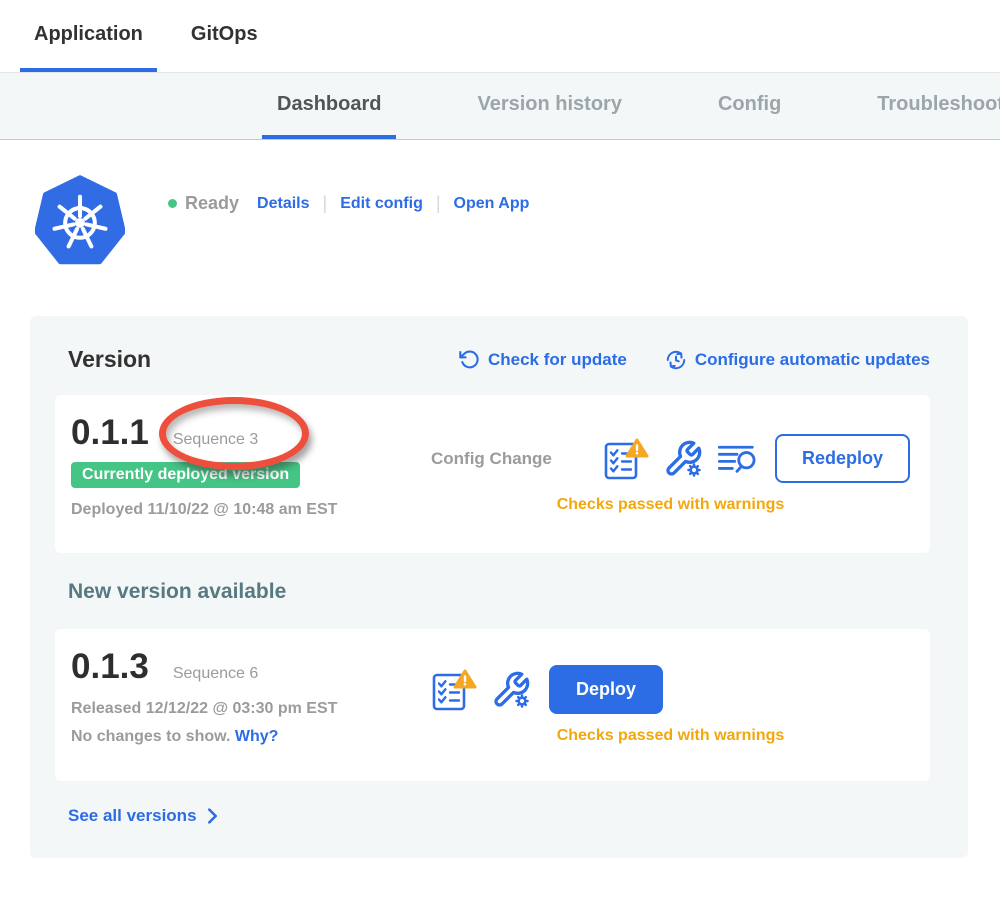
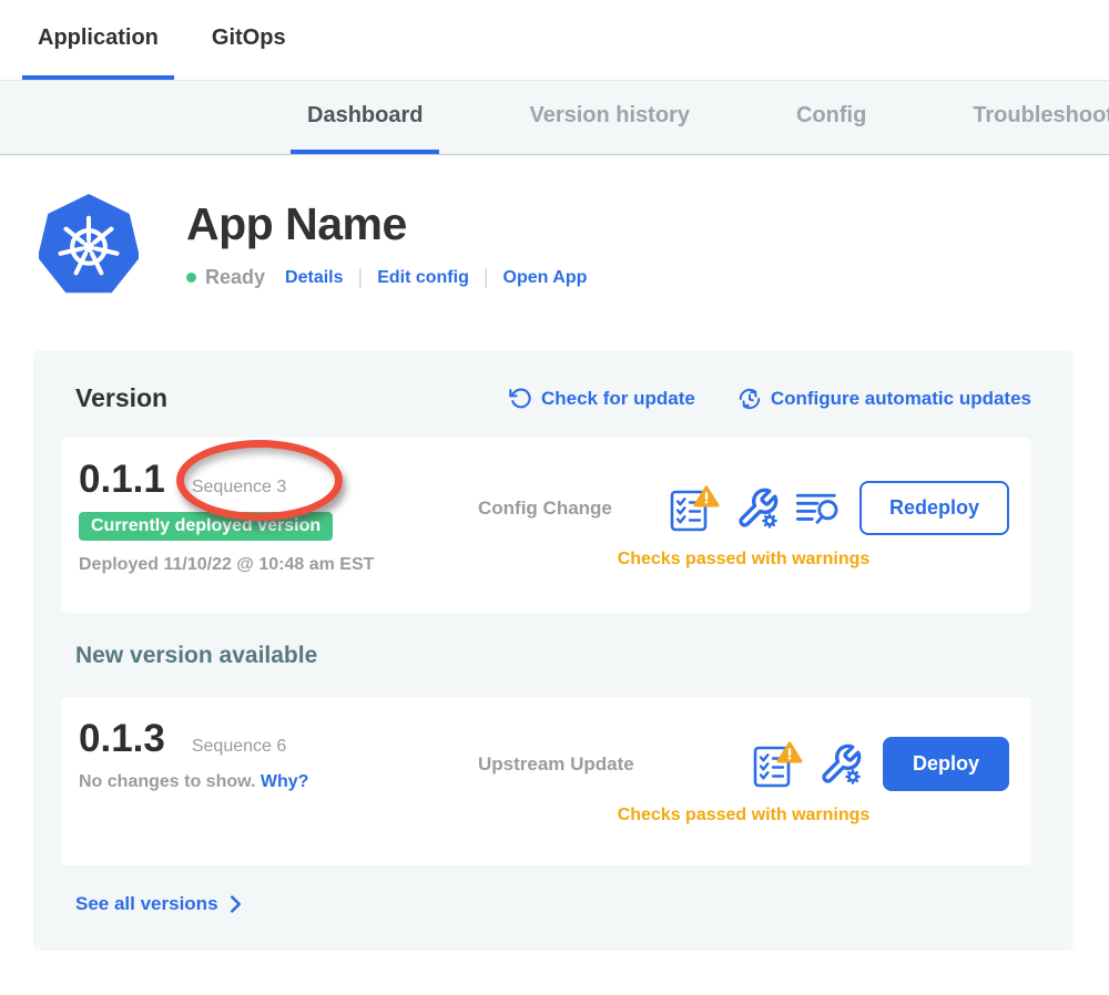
  Application
  GitOps
  Dashboard
  Version history
  Config
  Troubleshoo
+ App Name
  Ready
  Details
  |
  Edit config
  |
  Open App
  Version
  Check for update
  Configure automatic updates
  0.1.1
  Sequence 3
  Currently deployed version
  Deployed 11/10/22 @ 10:48 am EST
  Config Change
  Redeploy
  Checks passed with warnings
  New version available
  0.1.3
  Sequence 6
- Released 12/12/22 @ 03:30 pm EST
  No changes to show. Why?
+ Upstream Update
  Deploy
  Checks passed with warnings
  See all versions
